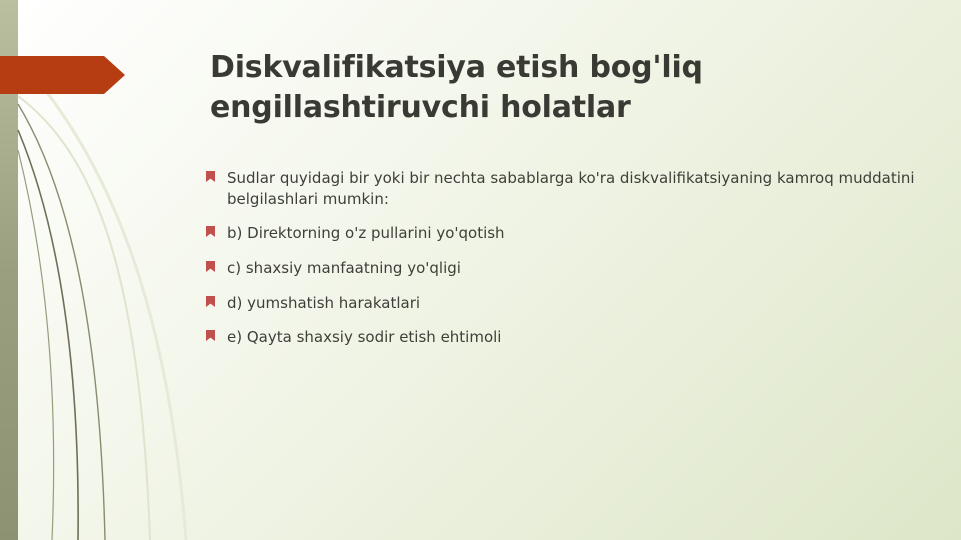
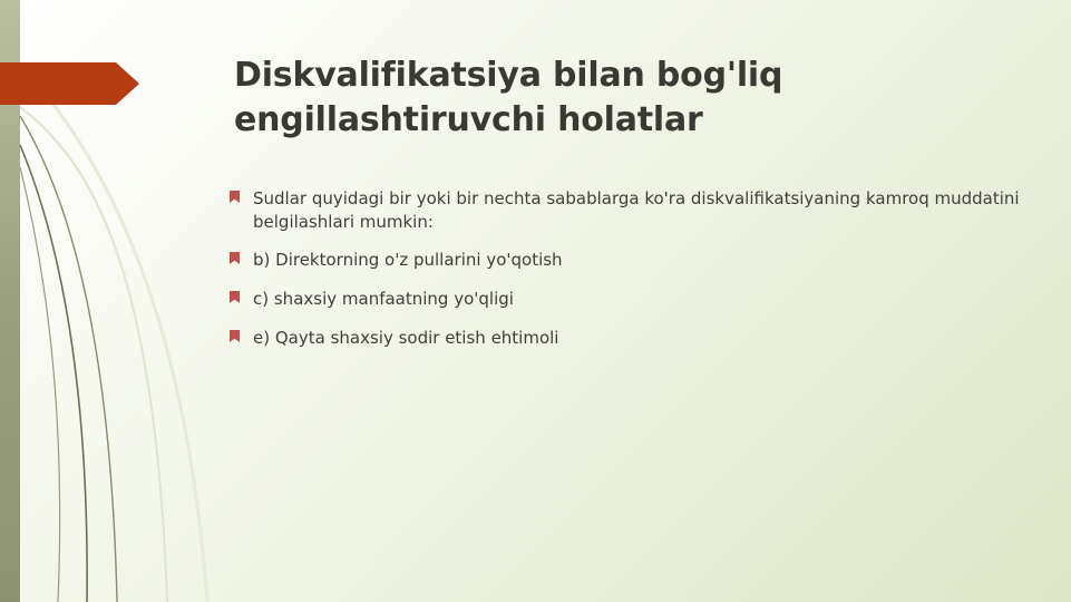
- Diskvalifikatsiya etish bog'liq engillashtiruvchi holatlar
+ Diskvalifikatsiya bilan bog'liq engillashtiruvchi holatlar
  Sudlar quyidagi bir yoki bir nechta sabablarga ko'ra diskvalifikatsiyaning kamroq muddatini belgilashlari mumkin:
  b) Direktorning o'z pullarini yo'qotish
  c) shaxsiy manfaatning yo'qligi
- d) yumshatish harakatlari
  e) Qayta shaxsiy sodir etish ehtimoli
